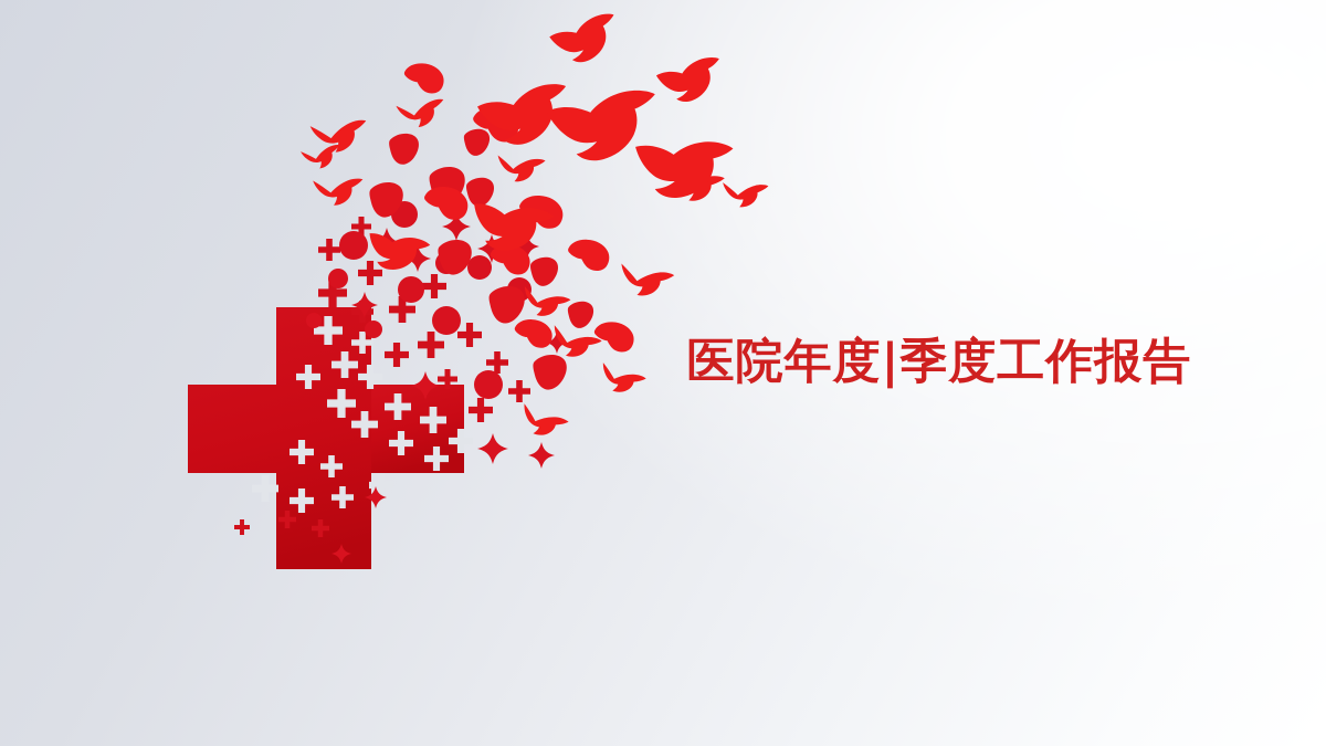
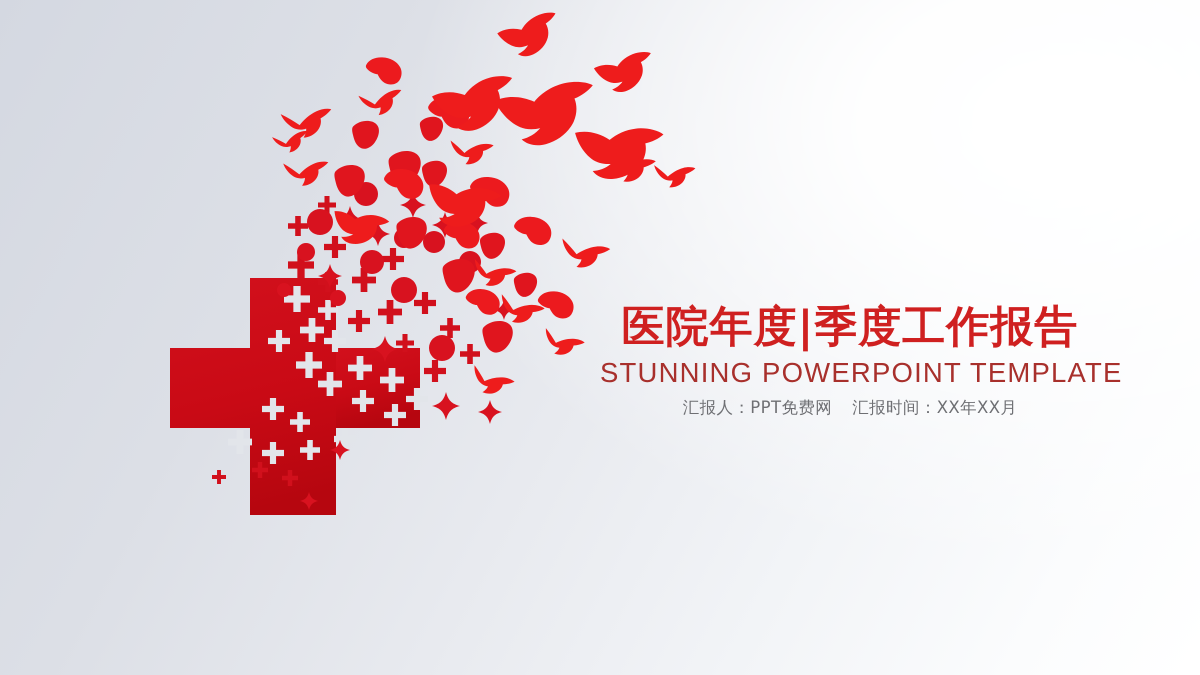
  医院年度|季度工作报告
+ STUNNING POWERPOINT TEMPLATE
+ 汇报人：PPT免费网 汇报时间：XX年XX月
